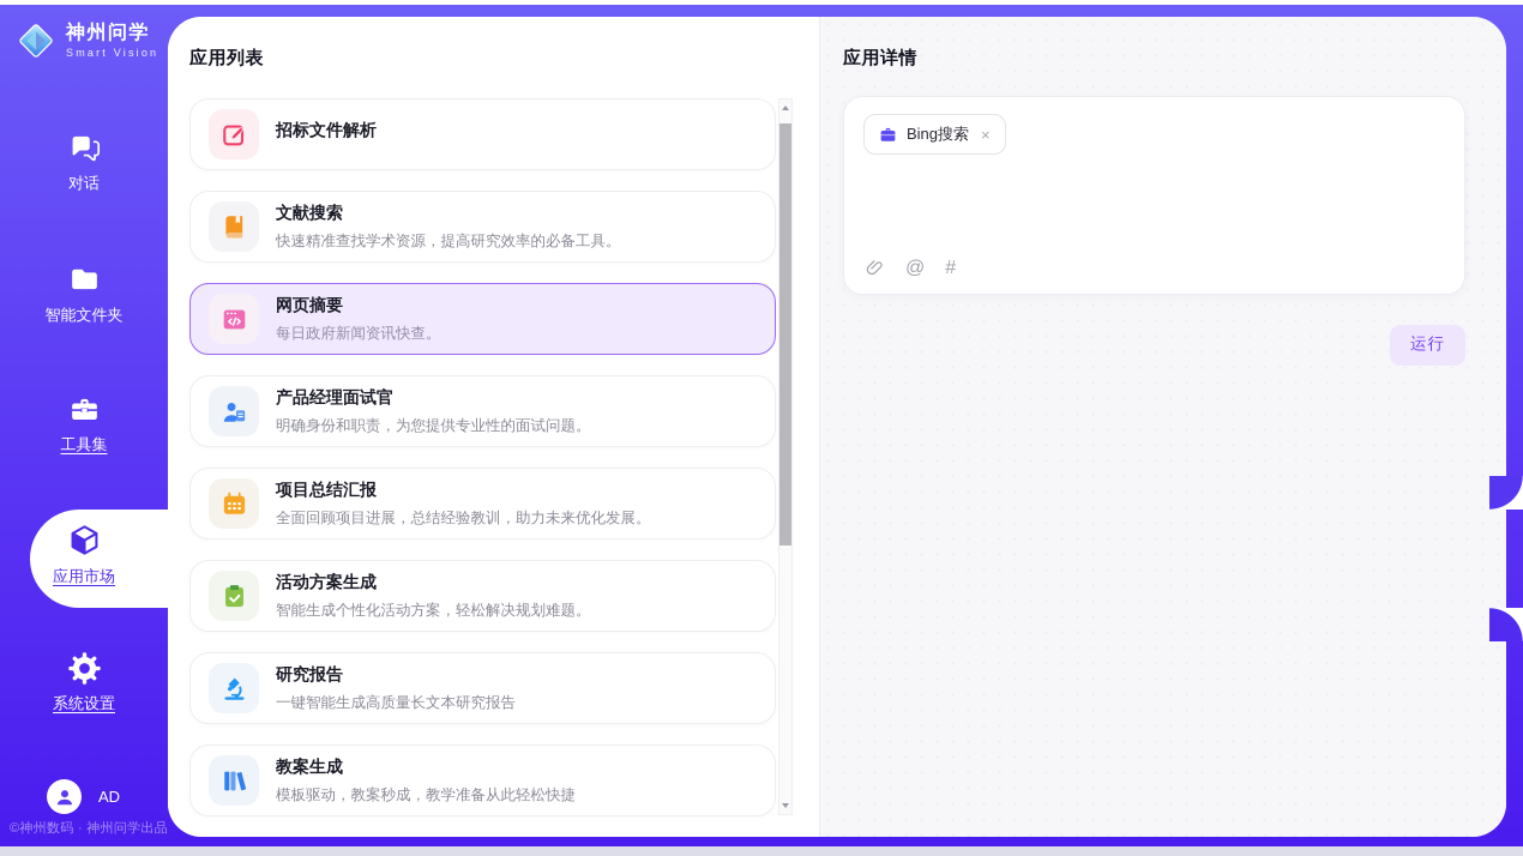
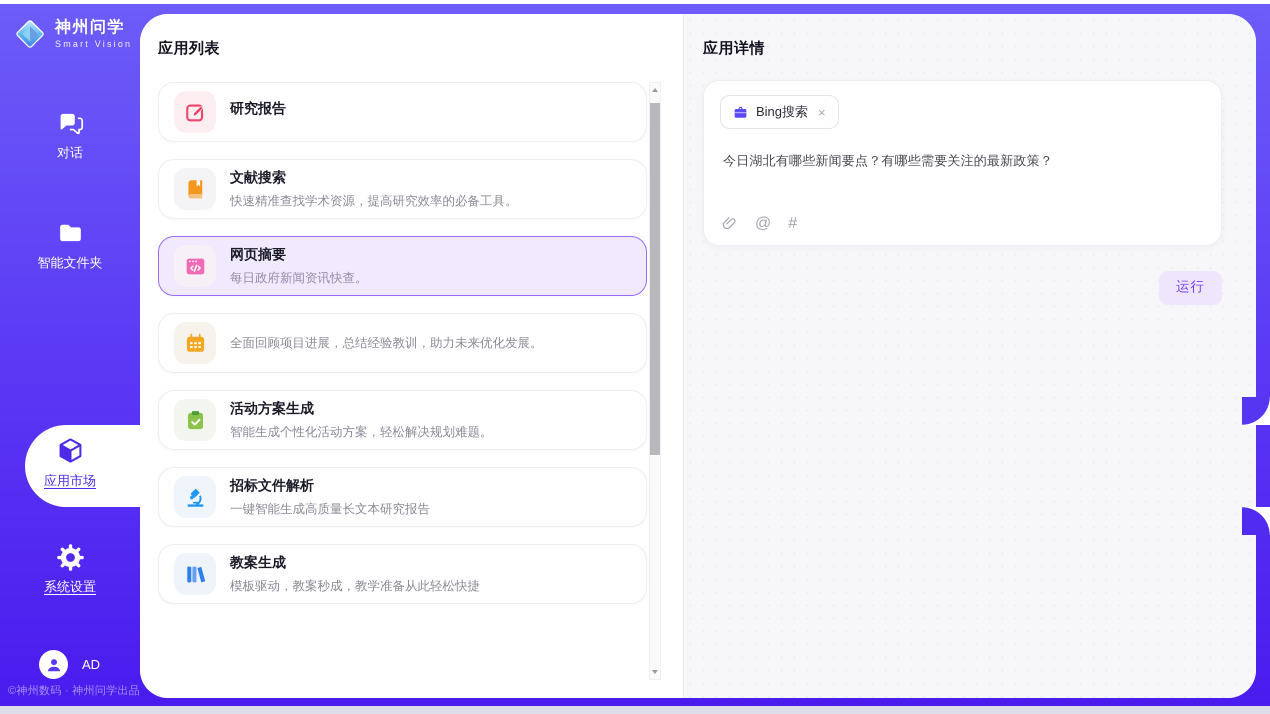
  神州问学
  Smart Vision
  对话
  智能文件夹
- 工具集
  应用市场
  系统设置
  AD
  ©神州数码 · 神州问学出品
  应用列表
- 招标文件解析
+ 研究报告
  文献搜索
  快速精准查找学术资源，提高研究效率的必备工具。
  网页摘要
  每日政府新闻资讯快查。
- 产品经理面试官
- 明确身份和职责，为您提供专业性的面试问题。
- 项目总结汇报
  全面回顾项目进展，总结经验教训，助力未来优化发展。
  活动方案生成
  智能生成个性化活动方案，轻松解决规划难题。
- 研究报告
+ 招标文件解析
  一键智能生成高质量长文本研究报告
  教案生成
  模板驱动，教案秒成，教学准备从此轻松快捷
  应用详情
  Bing搜索
  ×
+ 今日湖北有哪些新闻要点？有哪些需要关注的最新政策？
  @
  #
  运行
